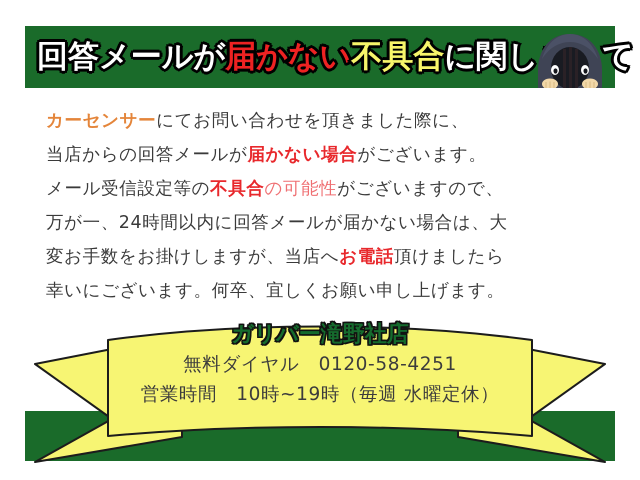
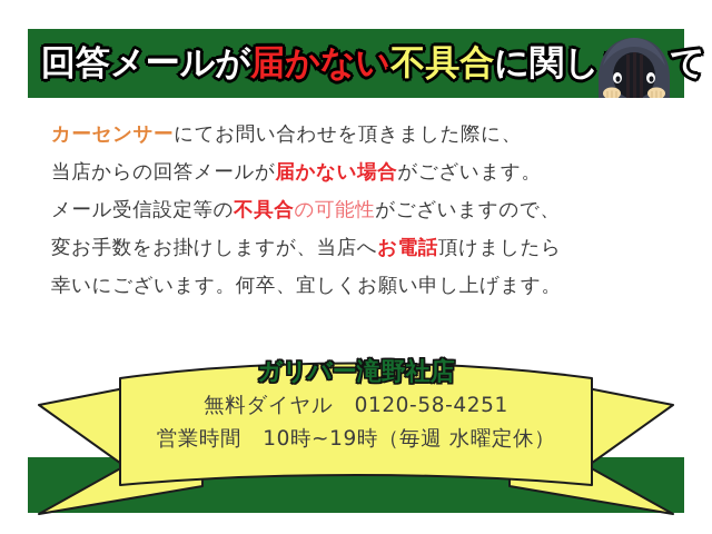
  回答メールが届かない不具合に関して
  カーセンサーにてお問い合わせを頂きました際に、
  当店からの回答メールが届かない場合がございます。
  メール受信設定等の不具合の可能性がございますので、
- 万が一、24時間以内に回答メールが届かない場合は、大
  変お手数をお掛けしますが、当店へお電話頂けましたら
  幸いにございます。何卒、宜しくお願い申し上げます。
  ガリバー滝野社店
  無料ダイヤル 0120-58-4251
  営業時間 10時~19時（毎週 水曜定休）
